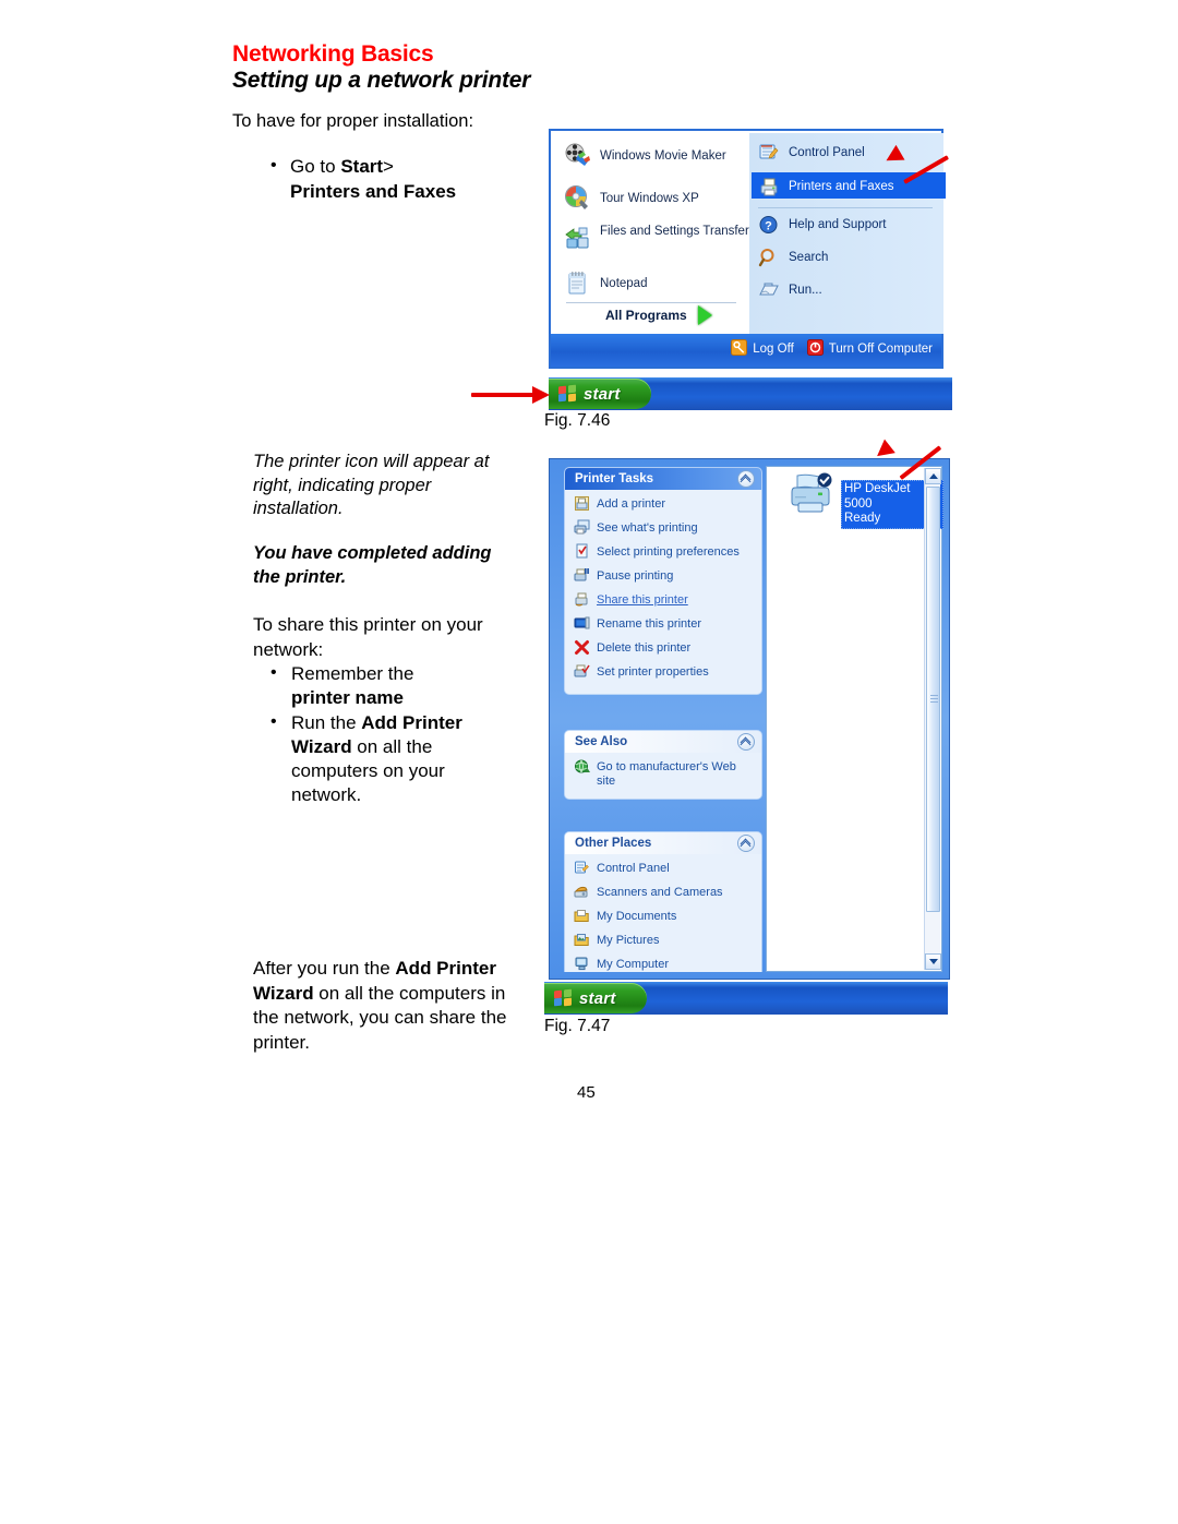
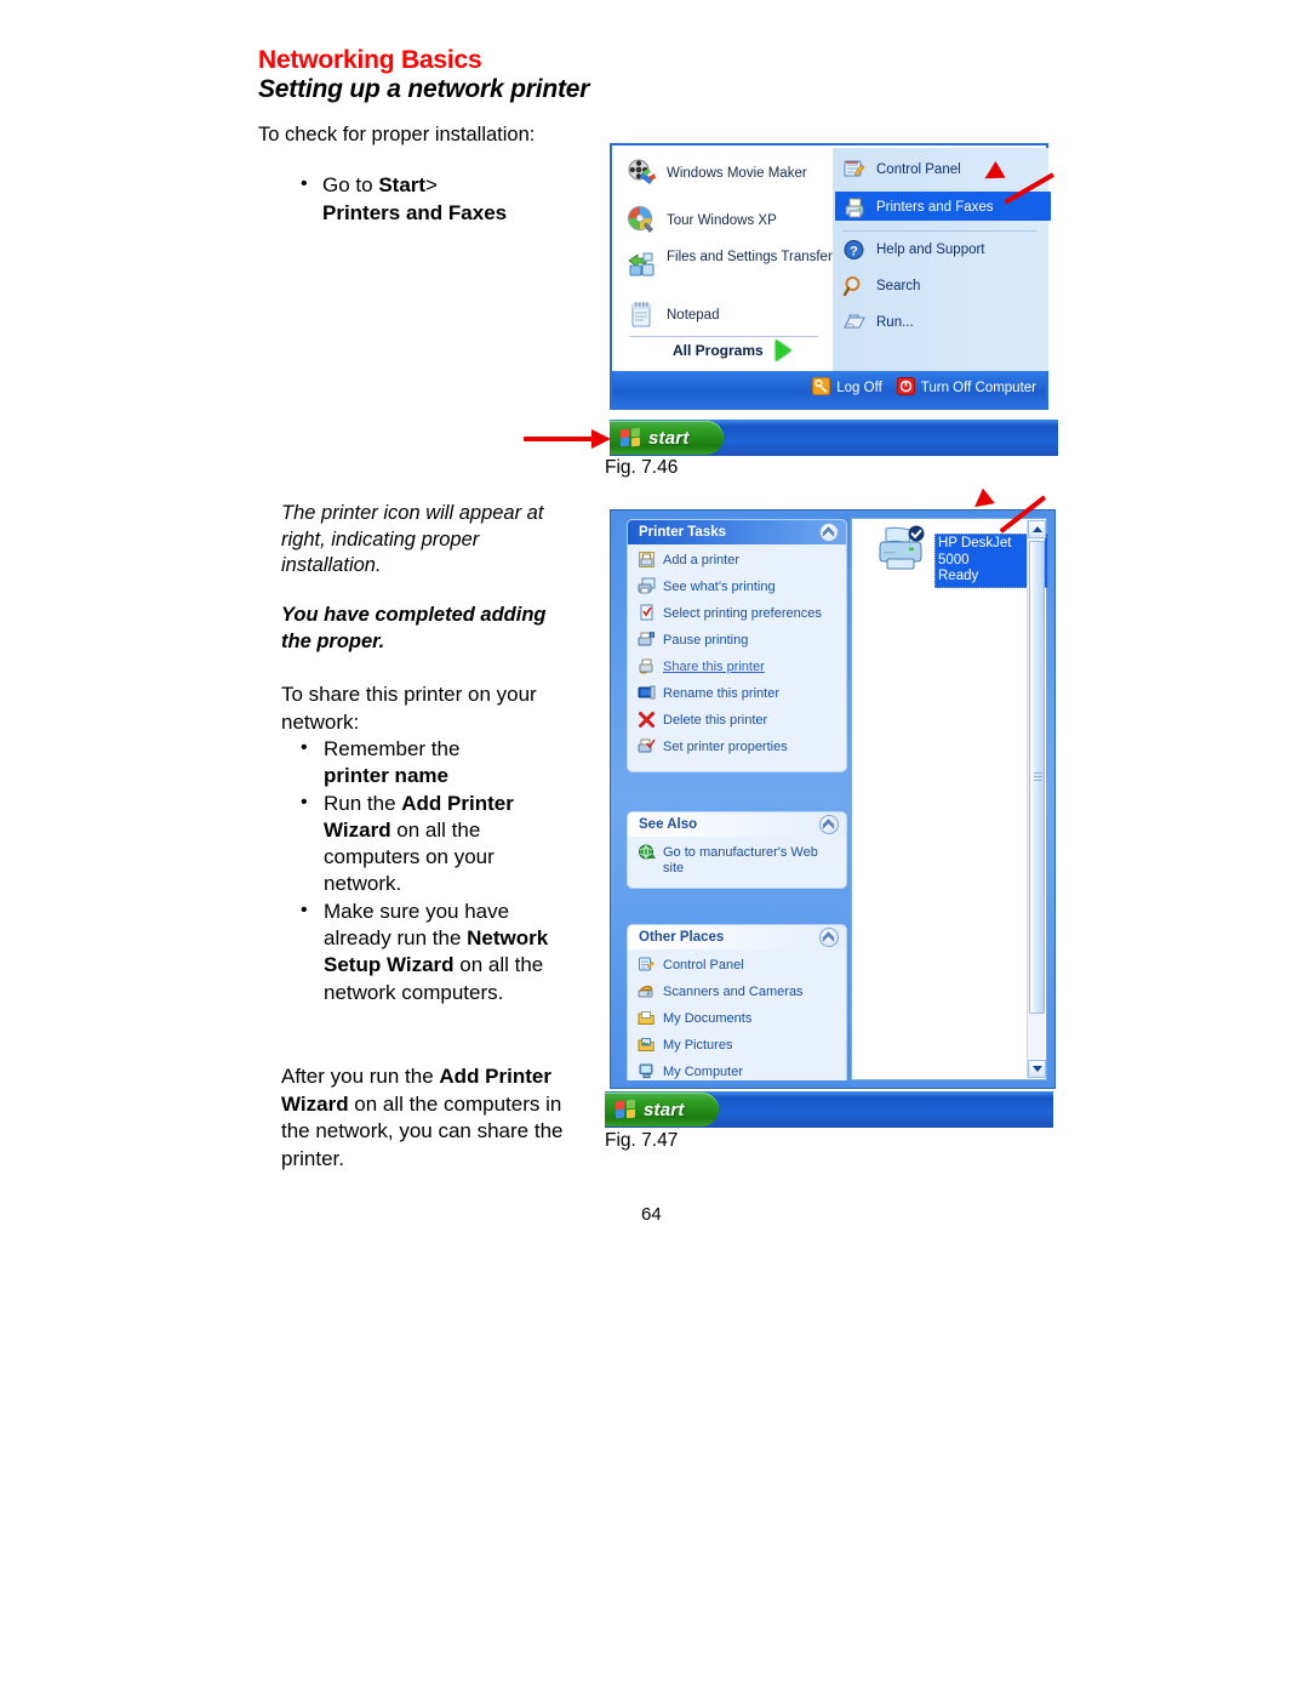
  Networking Basics
  Setting up a network printer
- To have for proper installation:
+ To check for proper installation:
  Go to Start>
  Printers and Faxes
  The printer icon will appear at right, indicating proper installation.
- You have completed adding the printer.
+ You have completed adding the proper.
  To share this printer on your network:
  Remember the
  printer name
  Run the Add Printer Wizard on all the computers on your network.
+ Make sure you have already run the Network Setup Wizard on all the network computers.
  After you run the Add Printer Wizard on all the computers in the network, you can share the printer.
  Fig. 7.46
  Fig. 7.47
- 45
+ 64
  Windows Movie Maker
  Tour Windows XP
  Files and Settings Transfer
  Notepad
  All Programs
  Control Panel
  Printers and Faxes
  ?
  Help and Support
  Search
  Run...
  Log Off
  Turn Off Computer
  start
  Printer Tasks
  Add a printer
  See what's printing
  Select printing preferences
  Pause printing
  Share this printer
  Rename this printer
  Delete this printer
  Set printer properties
  See Also
  Go to manufacturer's Web site
  Other Places
  Control Panel
  Scanners and Cameras
  My Documents
  My Pictures
  My Computer
  HP DeskJet 5000
  Ready
  start
